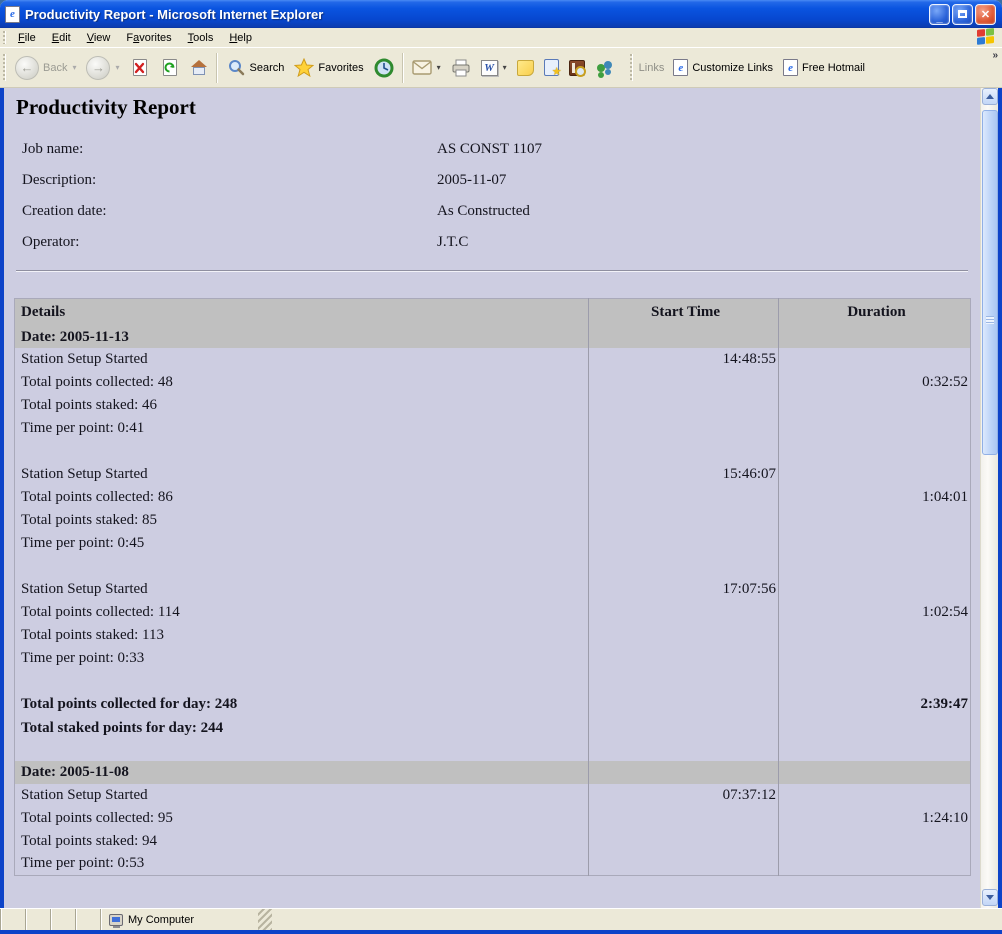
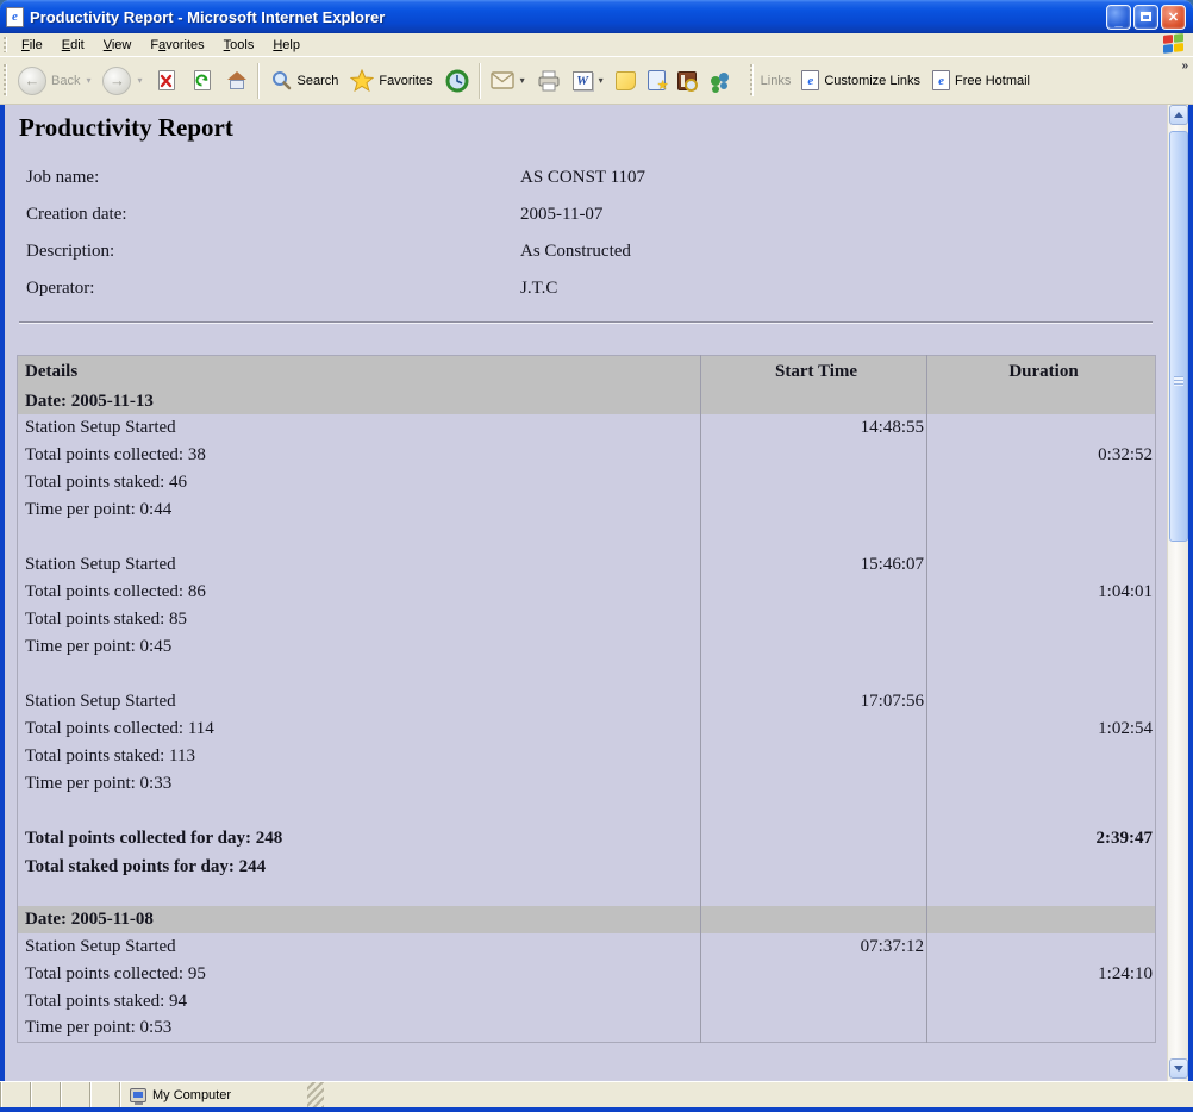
  Productivity Report - Microsoft Internet Explorer
  _
  ✕
  File
  Edit
  View
  Favorites
  Tools
  Help
  ←
  Back
  ▾
  →
  ▾
  Search
  Favorites
  ▾
  W
  ▾
  Links
  Customize Links
  Free Hotmail
  »
  Productivity Report
  Job name:
  AS CONST 1107
- Description:
+ Creation date:
  2005-11-07
- Creation date:
+ Description:
  As Constructed
  Operator:
  J.T.C
  Details	Start Time	Duration
  Date: 2005-11-13
  Station Setup Started	14:48:55
- Total points collected: 48		0:32:52
+ Total points collected: 38		0:32:52
  Total points staked: 46
- Time per point: 0:41
+ Time per point: 0:44
  Station Setup Started	15:46:07
  Total points collected: 86		1:04:01
  Total points staked: 85
  Time per point: 0:45
  Station Setup Started	17:07:56
  Total points collected: 114		1:02:54
  Total points staked: 113
  Time per point: 0:33
  Total points collected for day: 248		2:39:47
  Total staked points for day: 244
  Date: 2005-11-08
  Station Setup Started	07:37:12
  Total points collected: 95		1:24:10
  Total points staked: 94
  Time per point: 0:53
  My Computer
